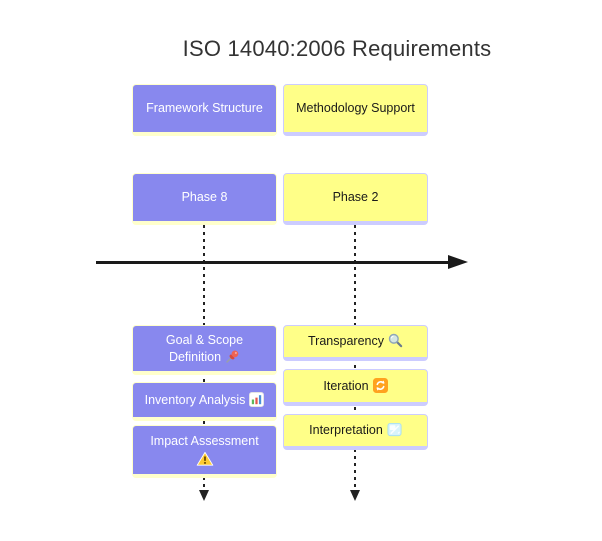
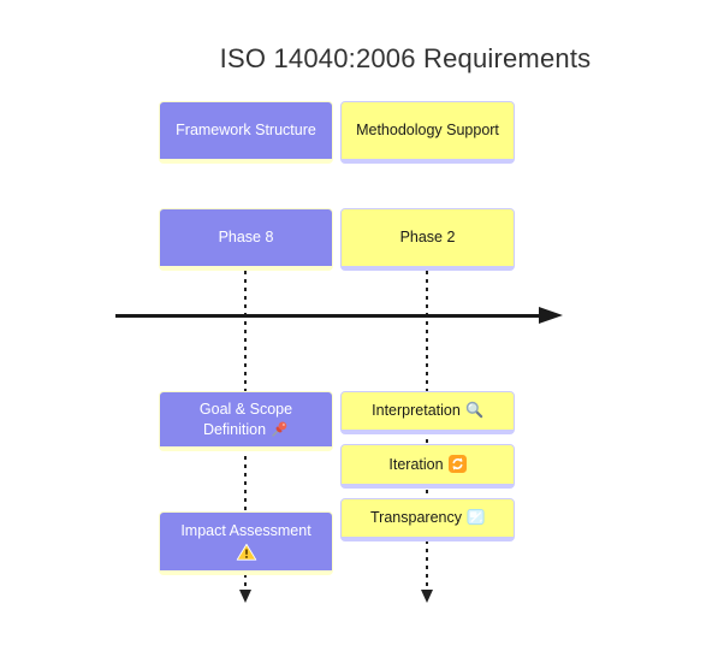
  ISO 14040:2006 Requirements
  Framework Structure
  Methodology Support
  Phase 8
  Phase 2
  Goal & Scope Definition
- Inventory Analysis
  Impact Assessment
- Transparency
+ Interpretation
  Iteration
- Interpretation
+ Transparency
